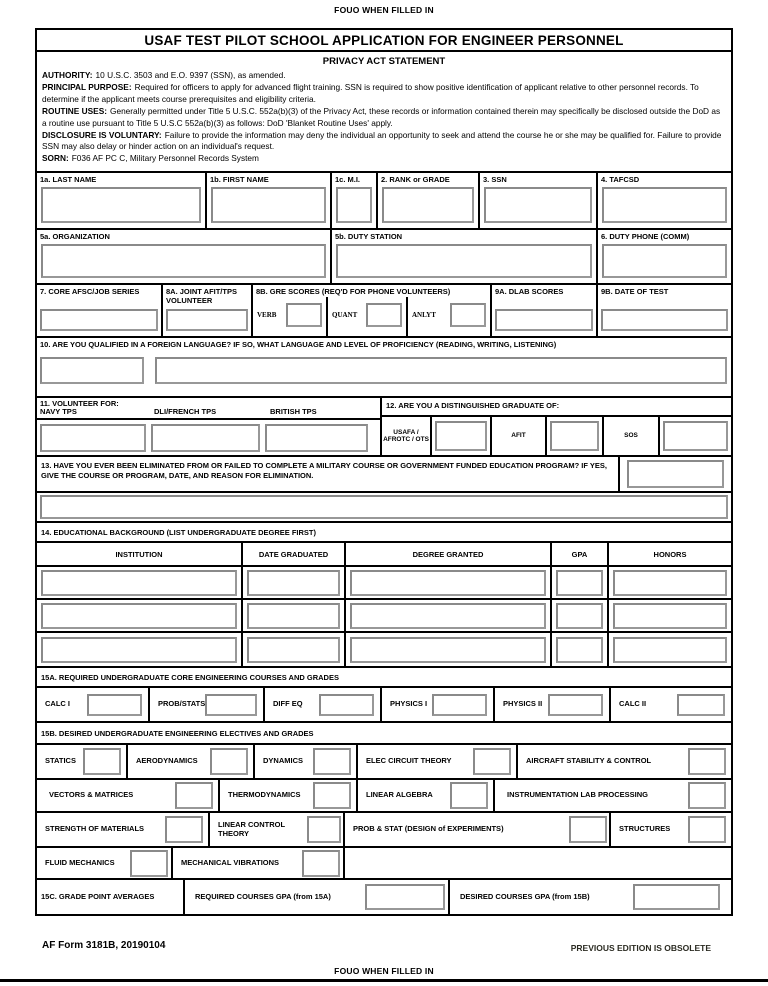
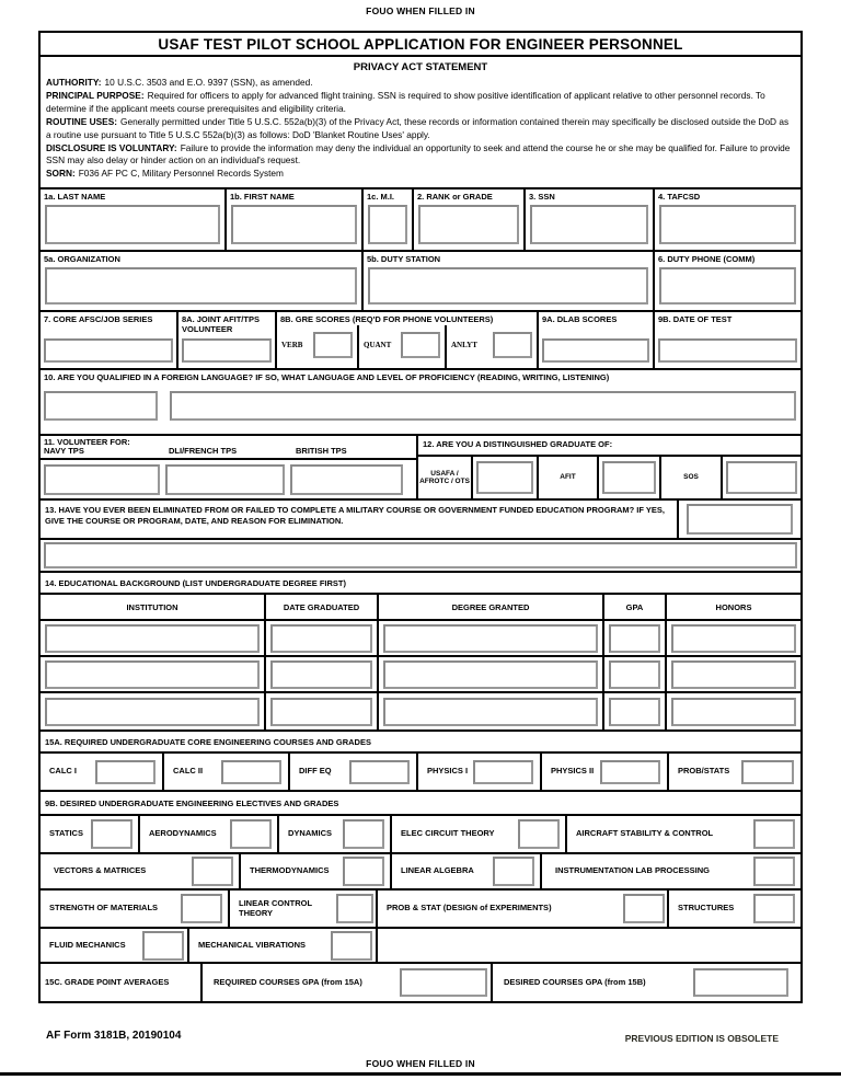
  FOUO WHEN FILLED IN
  USAF TEST PILOT SCHOOL APPLICATION FOR ENGINEER PERSONNEL
  PRIVACY ACT STATEMENT
  AUTHORITY: 10 U.S.C. 3503 and E.O. 9397 (SSN), as amended.
  PRINCIPAL PURPOSE: Required for officers to apply for advanced flight training. SSN is required to show positive identification of applicant relative to other personnel records. To determine if the applicant meets course prerequisites and eligibility criteria.
  ROUTINE USES: Generally permitted under Title 5 U.S.C. 552a(b)(3) of the Privacy Act, these records or information contained therein may specifically be disclosed outside the DoD as a routine use pursuant to Title 5 U.S.C 552a(b)(3) as follows: DoD 'Blanket Routine Uses' apply.
  DISCLOSURE IS VOLUNTARY: Failure to provide the information may deny the individual an opportunity to seek and attend the course he or she may be qualified for. Failure to provide SSN may also delay or hinder action on an individual's request.
  SORN: F036 AF PC C, Military Personnel Records System
  1a. LAST NAME
  1b. FIRST NAME
  1c. M.I.
  2. RANK or GRADE
  3. SSN
  4. TAFCSD
  5a. ORGANIZATION
  5b. DUTY STATION
  6. DUTY PHONE (COMM)
  7. CORE AFSC/JOB SERIES
  8A. JOINT AFIT/TPS VOLUNTEER
  8B. GRE SCORES (REQ'D FOR PHONE VOLUNTEERS)
  VERB
  QUANT
  ANLYT
  9A. DLAB SCORES
  9B. DATE OF TEST
  10. ARE YOU QUALIFIED IN A FOREIGN LANGUAGE? IF SO, WHAT LANGUAGE AND LEVEL OF PROFICIENCY (READING, WRITING, LISTENING)
  11. VOLUNTEER FOR:
  NAVY TPS
  DLI/FRENCH TPS
  BRITISH TPS
  12. ARE YOU A DISTINGUISHED GRADUATE OF:
  13. HAVE YOU EVER BEEN ELIMINATED FROM OR FAILED TO COMPLETE A MILITARY COURSE OR GOVERNMENT FUNDED EDUCATION PROGRAM? IF YES, GIVE THE COURSE OR PROGRAM, DATE, AND REASON FOR ELIMINATION.
  14. EDUCATIONAL BACKGROUND (LIST UNDERGRADUATE DEGREE FIRST)
  INSTITUTION
  DATE GRADUATED
  DEGREE GRANTED
  GPA
  HONORS
  15A. REQUIRED UNDERGRADUATE CORE ENGINEERING COURSES AND GRADES
  CALC I
- PROB/STATS
+ CALC II
  DIFF EQ
  PHYSICS I
  PHYSICS II
- CALC II
+ PROB/STATS
- 15B. DESIRED UNDERGRADUATE ENGINEERING ELECTIVES AND GRADES
+ 9B. DESIRED UNDERGRADUATE ENGINEERING ELECTIVES AND GRADES
  STATICS
  AERODYNAMICS
  DYNAMICS
  ELEC CIRCUIT THEORY
  AIRCRAFT STABILITY & CONTROL
  VECTORS & MATRICES
  THERMODYNAMICS
  LINEAR ALGEBRA
  INSTRUMENTATION LAB PROCESSING
  STRENGTH OF MATERIALS
  LINEAR CONTROL THEORY
  PROB & STAT (DESIGN of EXPERIMENTS)
  STRUCTURES
  FLUID MECHANICS
  MECHANICAL VIBRATIONS
  15C. GRADE POINT AVERAGES
  REQUIRED COURSES GPA (from 15A)
  DESIRED COURSES GPA (from 15B)
  AF Form 3181B, 20190104
  PREVIOUS EDITION IS OBSOLETE
  FOUO WHEN FILLED IN
